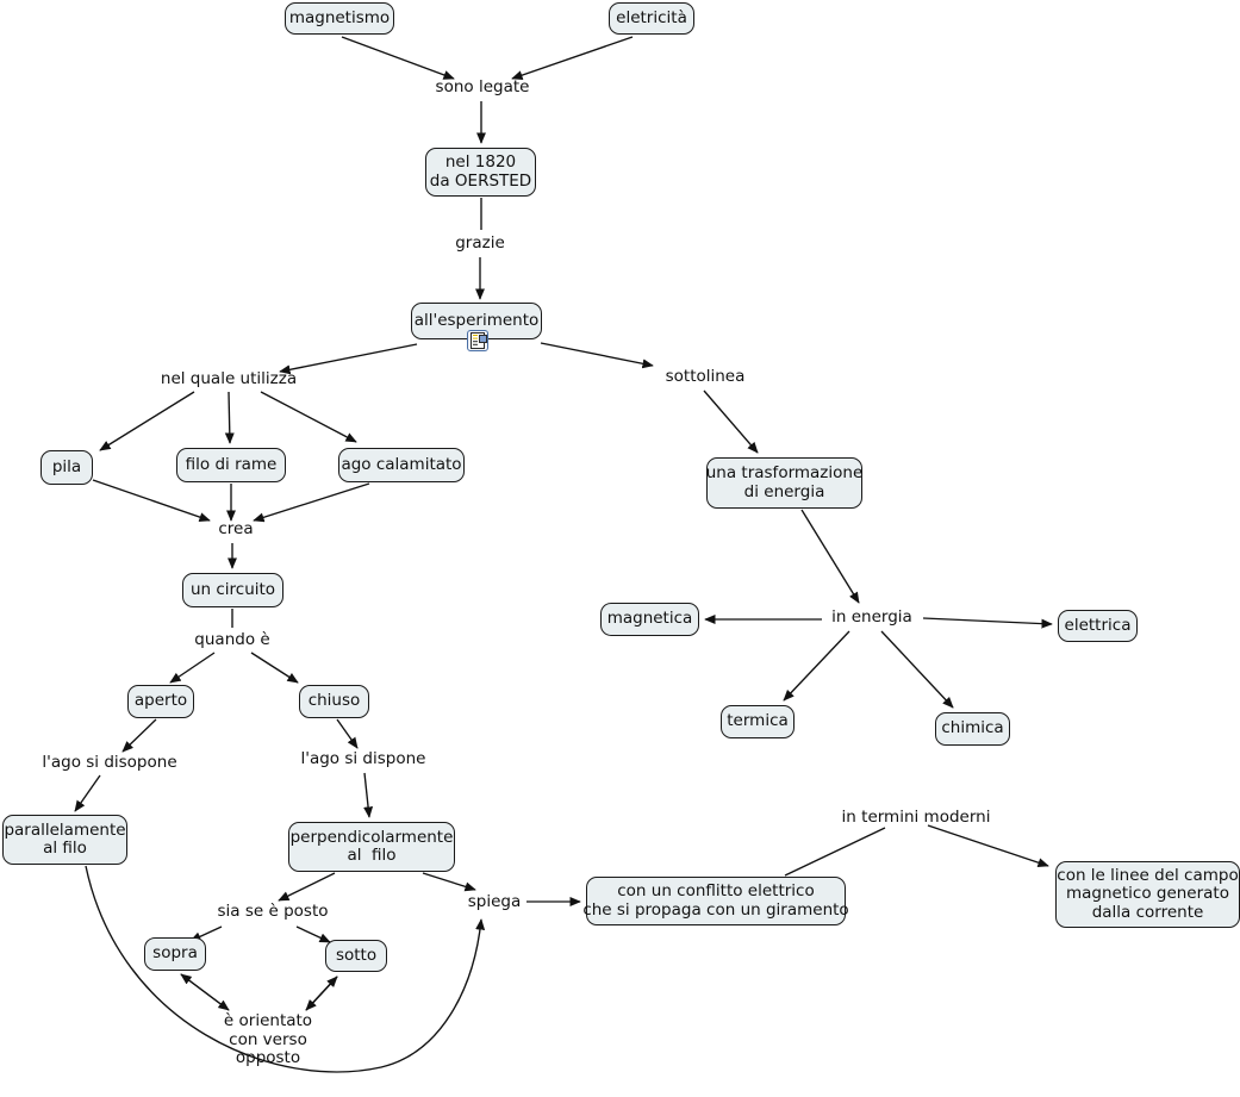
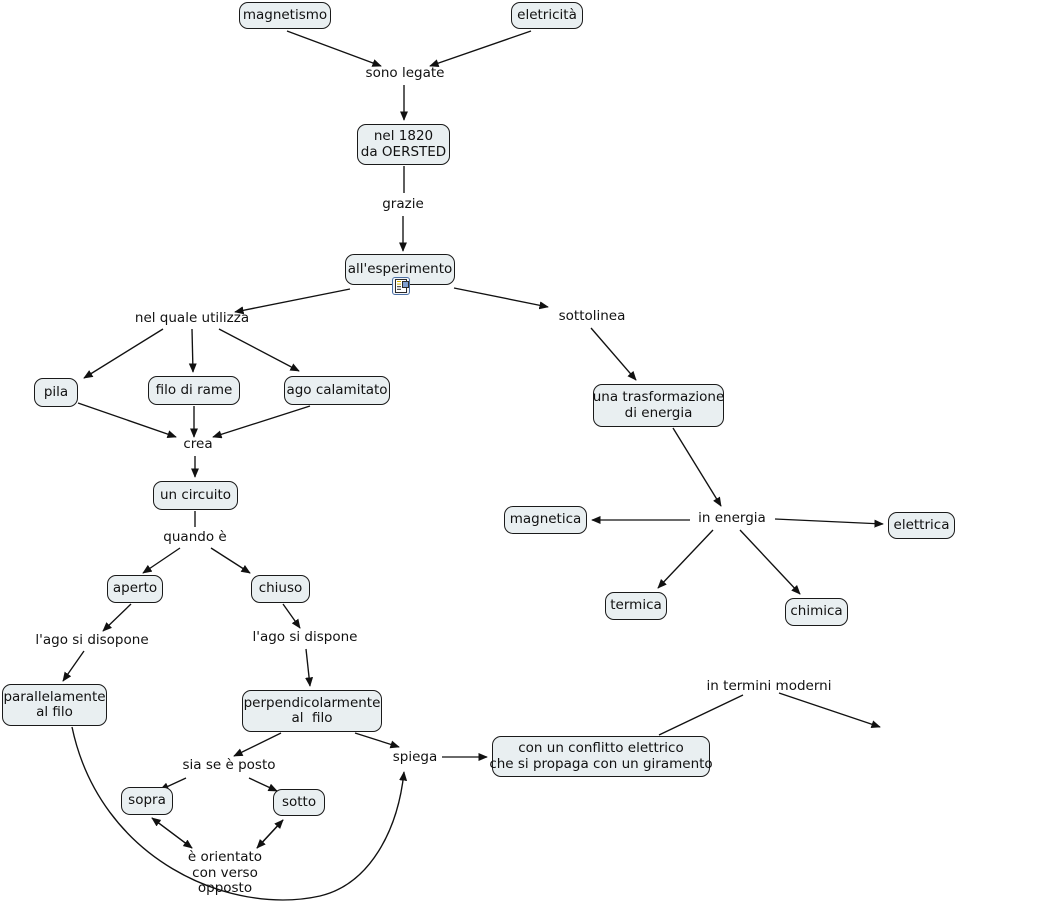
  magnetismo
  eletricità
  nel 1820
  da OERSTED
  all'esperimento
  pila
  filo di rame
  ago calamitato
  un circuito
  aperto
  chiuso
  parallelamente
  al filo
  perpendicolarmente
  al filo
  sopra
  sotto
  con un conflitto elettrico
  che si propaga con un giramento
- con le linee del campo
- magnetico generato
- dalla corrente
  una trasformazione
  di energia
  magnetica
  elettrica
  termica
  chimica
  sono legate
  grazie
  nel quale utilizza
  sottolinea
  crea
  quando è
  in energia
  l'ago si disopone
  l'ago si dispone
  sia se è posto
  è orientato
  con verso
  opposto
  spiega
  in termini moderni
